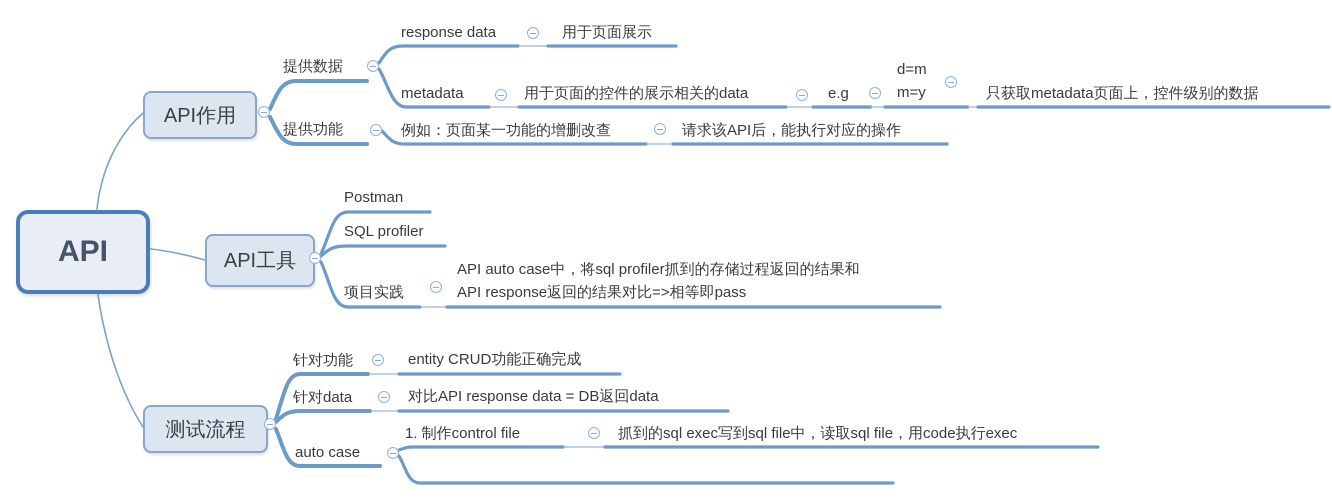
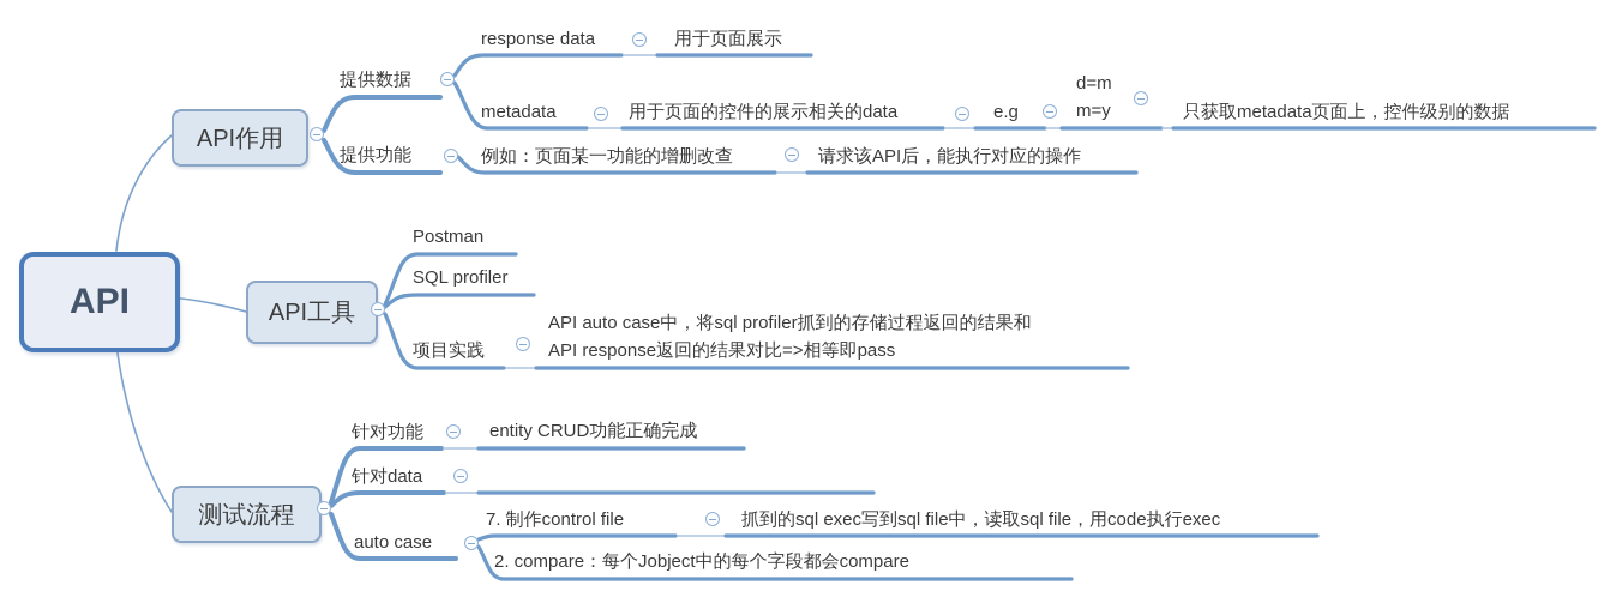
  API
  API作用
  API工具
  测试流程
  提供数据
  response data
  用于页面展示
  metadata
  用于页面的控件的展示相关的data
  e.g
  d=m
  m=y
  只获取metadata页面上，控件级别的数据
  提供功能
  例如：页面某一功能的增删改查
  请求该API后，能执行对应的操作
  Postman
  SQL profiler
  项目实践
  API auto case中，将sql profiler抓到的存储过程返回的结果和
  API response返回的结果对比=>相等即pass
  针对功能
  entity CRUD功能正确完成
  针对data
- 对比API response data = DB返回data
  auto case
- 1. 制作control file
+ 7. 制作control file
  抓到的sql exec写到sql file中，读取sql file，用code执行exec
+ 2. compare：每个Jobject中的每个字段都会compare
